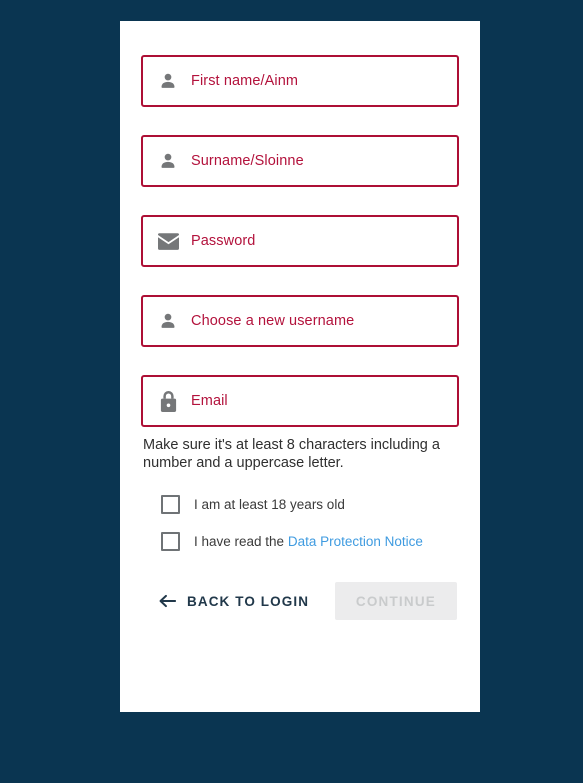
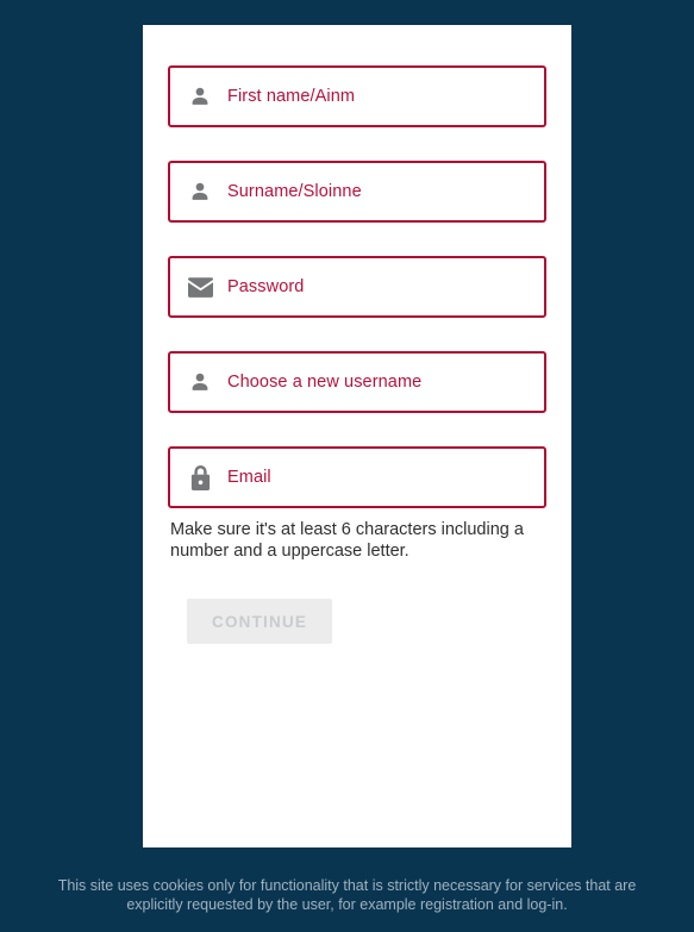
  First name/Ainm
  Surname/Sloinne
  Password
  Choose a new username
  Email
- Make sure it's at least 8 characters including a number and a uppercase letter.
+ Make sure it's at least 6 characters including a number and a uppercase letter.
- I am at least 18 years old
- I have read the Data Protection Notice
- BACK TO LOGIN
  CONTINUE
+ This site uses cookies only for functionality that is strictly necessary for services that are explicitly requested by the user, for example registration and log-in.
